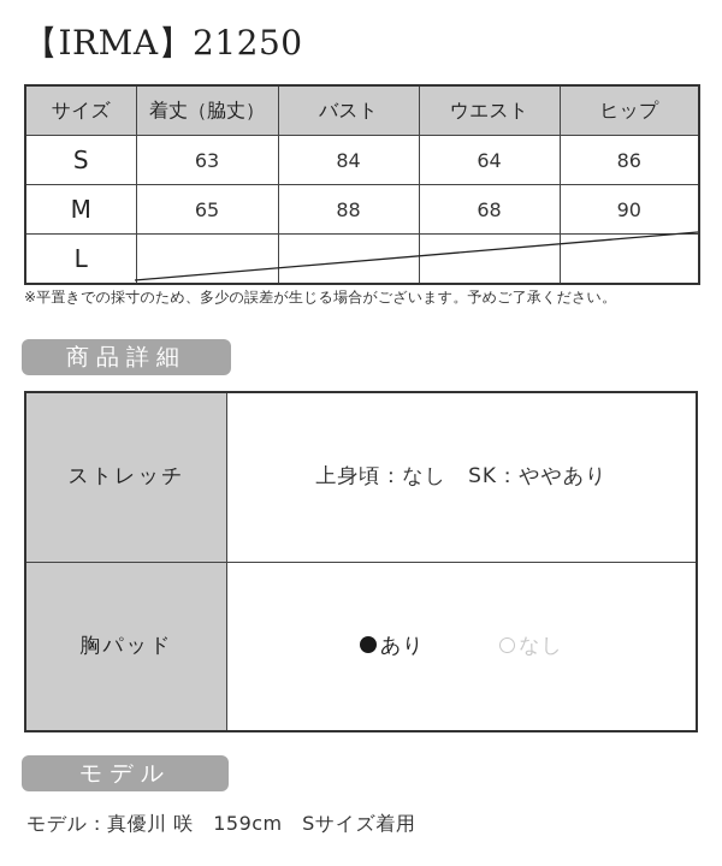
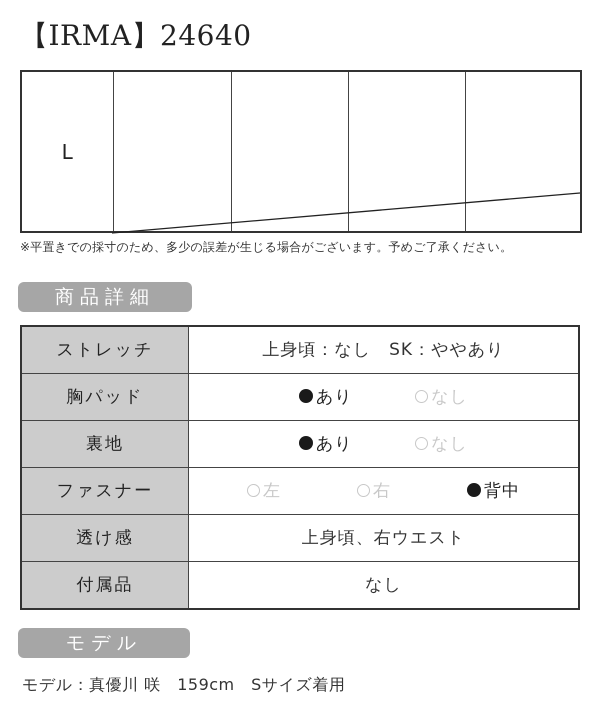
- 【IRMA】21250
+ 【IRMA】24640
- サイズ	着丈（脇丈）	バスト	ウエスト	ヒップ
- S	63	84	64	86
- M	65	88	68	90
  L
  ※平置きでの採寸のため、多少の誤差が生じる場合がございます。予めご了承ください。
  商品詳細
  ストレッチ	上身頃：なし SK：ややあり
  胸パッド	あり なし
+ 裏地	あり なし
+ ファスナー	左 右 背中
+ 透け感	上身頃、右ウエスト
+ 付属品	なし
  モデル
  モデル：真優川 咲 159cm Sサイズ着用
